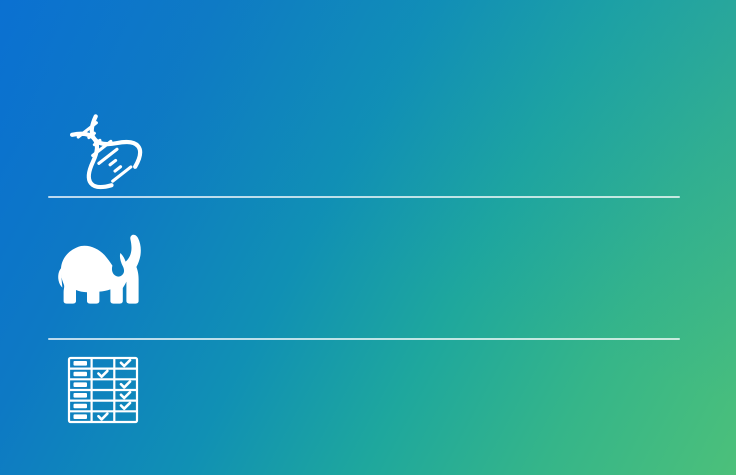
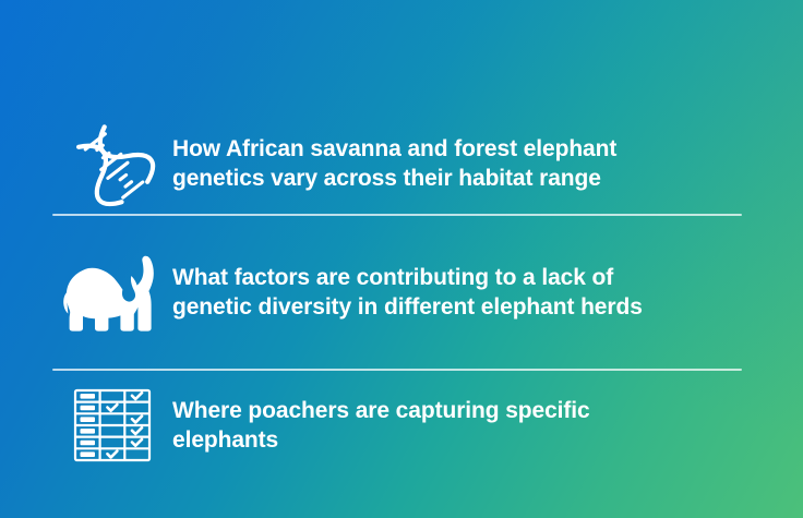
+ How African savanna and forest elephant genetics vary across their habitat range
+ What factors are contributing to a lack of genetic diversity in different elephant herds
+ Where poachers are capturing specific elephants
